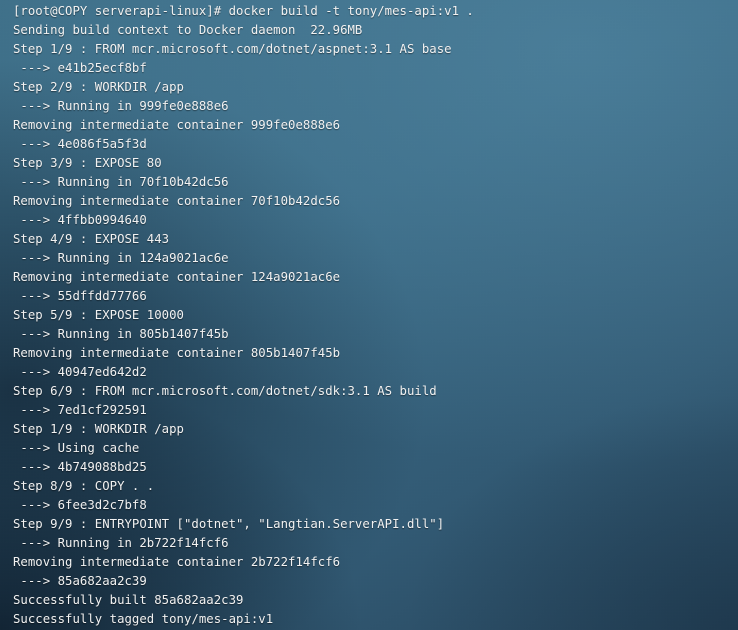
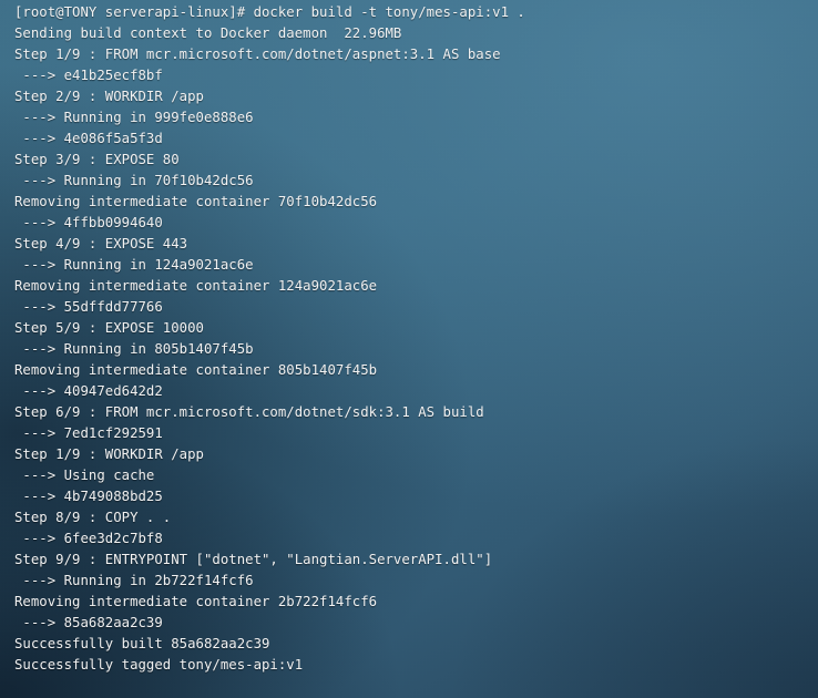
- [root@COPY serverapi-linux]# docker build -t tony/mes-api:v1 .
+ [root@TONY serverapi-linux]# docker build -t tony/mes-api:v1 .
  Sending build context to Docker daemon 22.96MB
  Step 1/9 : FROM mcr.microsoft.com/dotnet/aspnet:3.1 AS base
  ---> e41b25ecf8bf
  Step 2/9 : WORKDIR /app
  ---> Running in 999fe0e888e6
- Removing intermediate container 999fe0e888e6
  ---> 4e086f5a5f3d
  Step 3/9 : EXPOSE 80
  ---> Running in 70f10b42dc56
  Removing intermediate container 70f10b42dc56
  ---> 4ffbb0994640
  Step 4/9 : EXPOSE 443
  ---> Running in 124a9021ac6e
  Removing intermediate container 124a9021ac6e
  ---> 55dffdd77766
  Step 5/9 : EXPOSE 10000
  ---> Running in 805b1407f45b
  Removing intermediate container 805b1407f45b
  ---> 40947ed642d2
  Step 6/9 : FROM mcr.microsoft.com/dotnet/sdk:3.1 AS build
  ---> 7ed1cf292591
  Step 1/9 : WORKDIR /app
  ---> Using cache
  ---> 4b749088bd25
  Step 8/9 : COPY . .
  ---> 6fee3d2c7bf8
  Step 9/9 : ENTRYPOINT ["dotnet", "Langtian.ServerAPI.dll"]
  ---> Running in 2b722f14fcf6
  Removing intermediate container 2b722f14fcf6
  ---> 85a682aa2c39
  Successfully built 85a682aa2c39
  Successfully tagged tony/mes-api:v1
